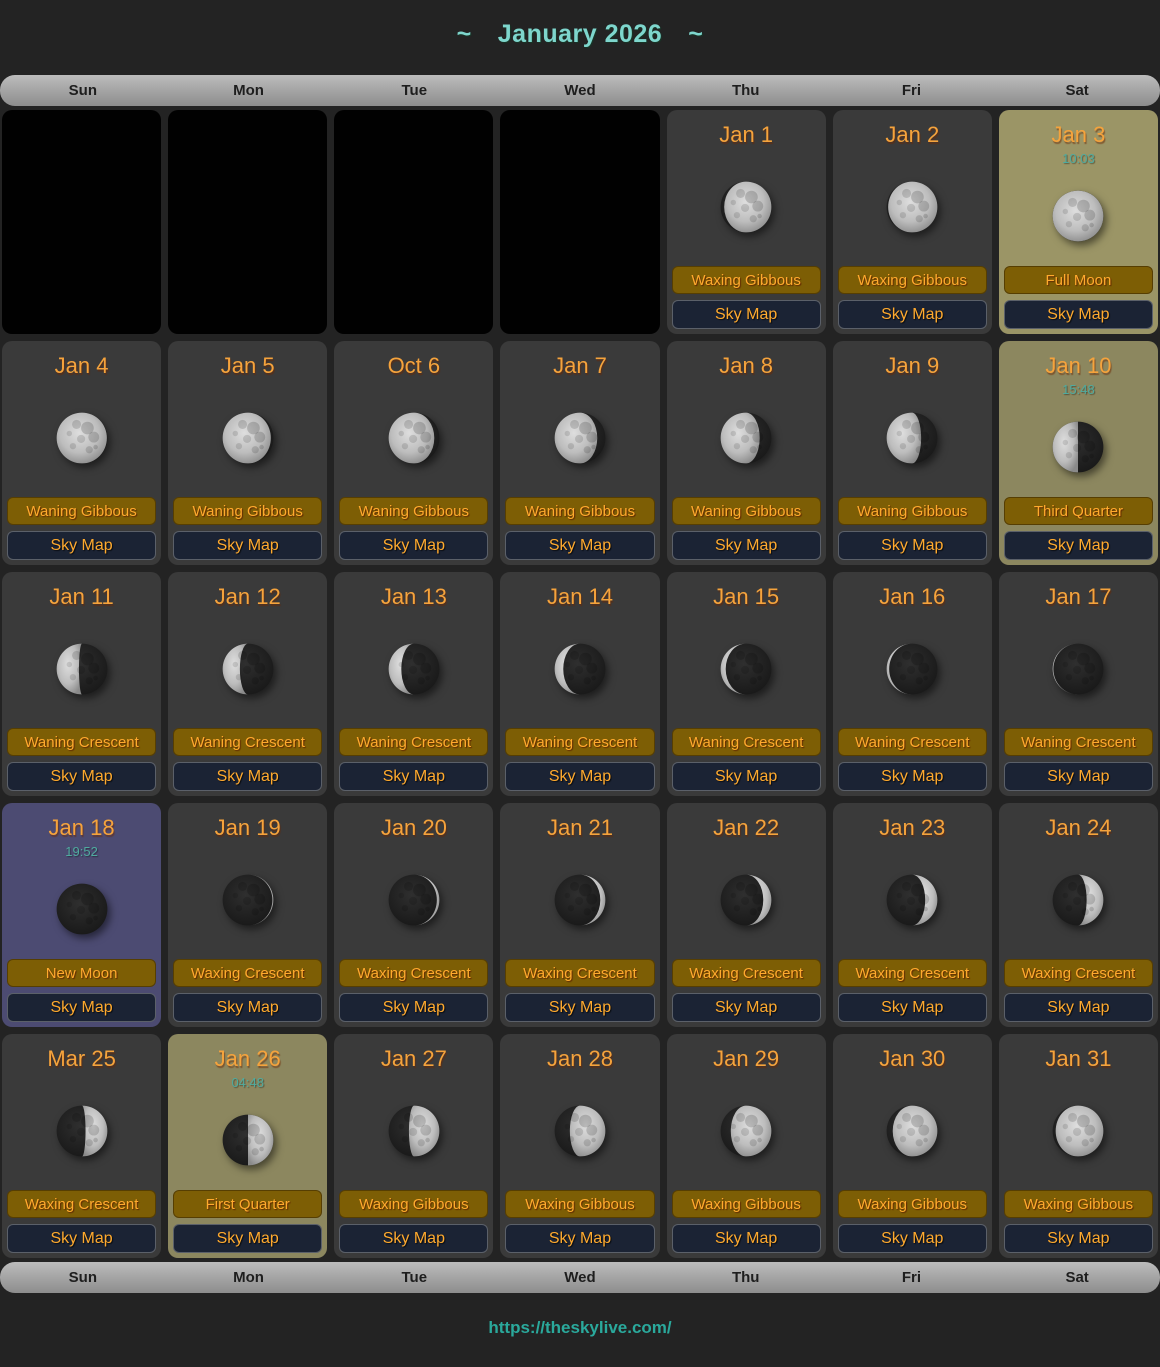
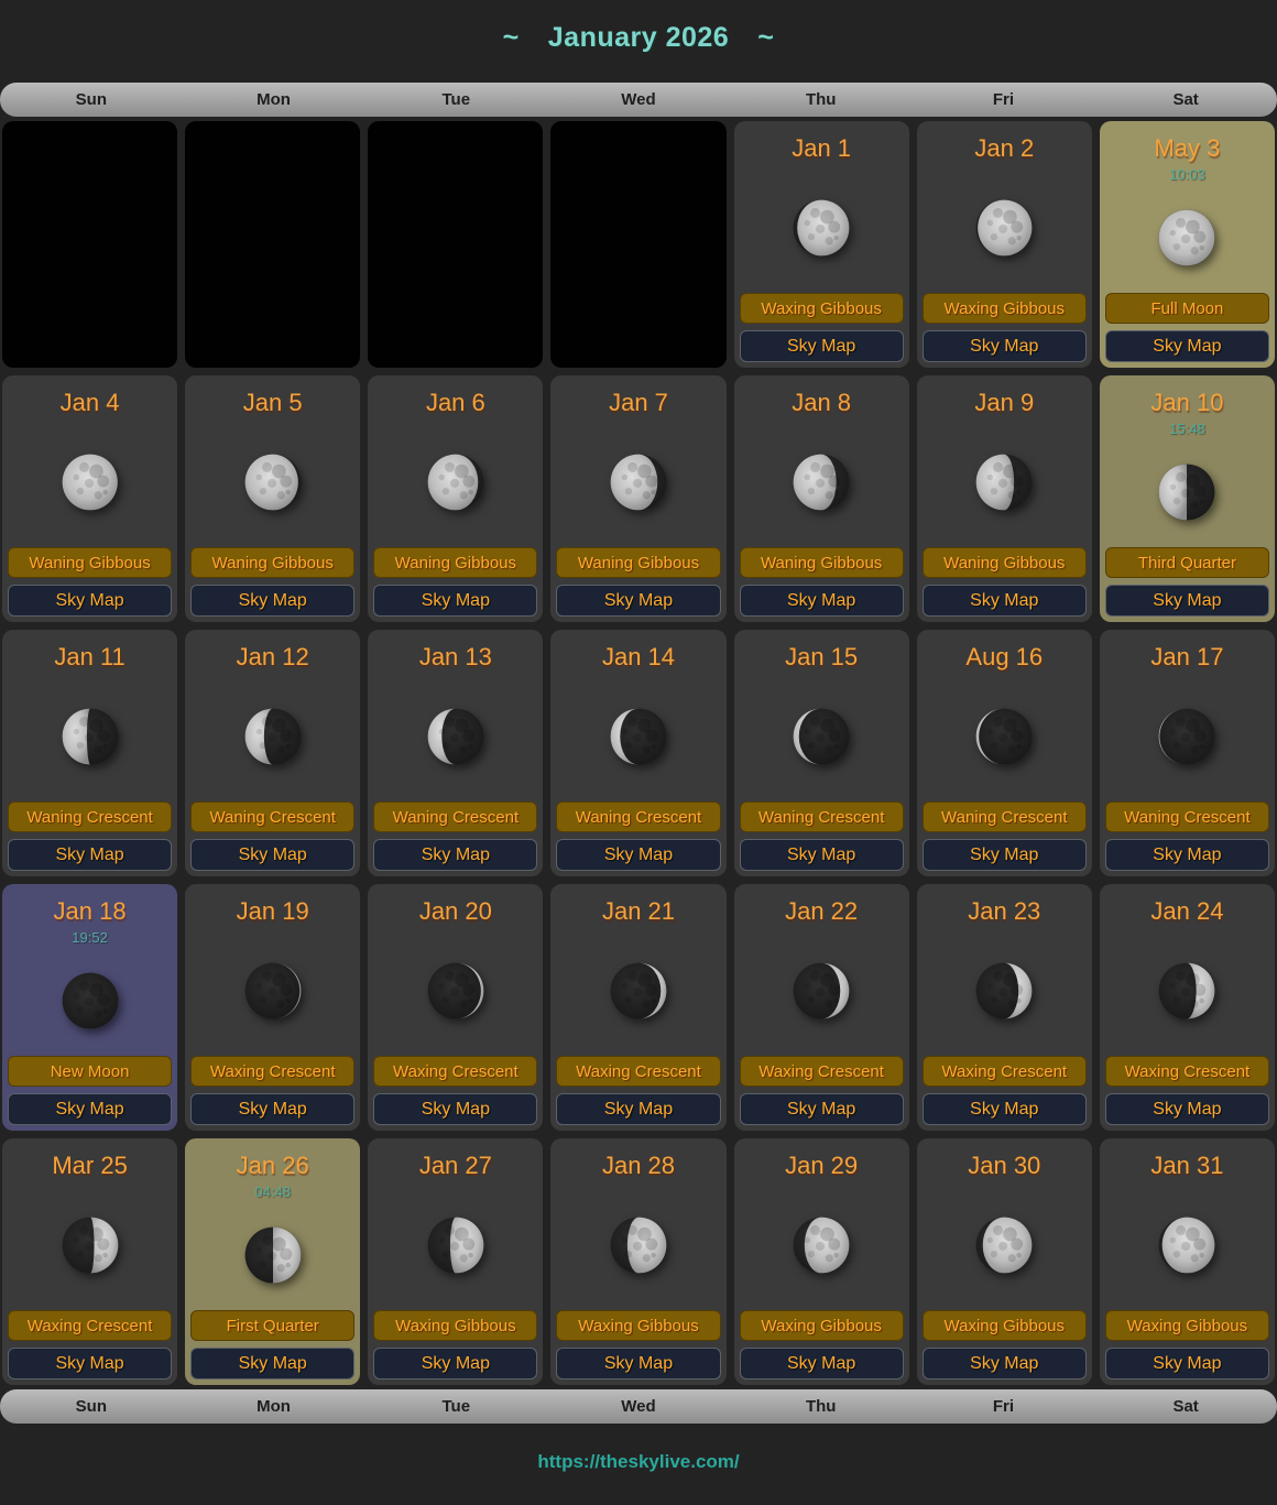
  ~ January 2026 ~
  Sun
  Mon
  Tue
  Wed
  Thu
  Fri
  Sat
  Jan 1
  Waxing Gibbous
  Sky Map
  Jan 2
  Waxing Gibbous
  Sky Map
- Jan 3
+ May 3
  10:03
  Full Moon
  Sky Map
  Jan 4
  Waning Gibbous
  Sky Map
  Jan 5
  Waning Gibbous
  Sky Map
- Oct 6
+ Jan 6
  Waning Gibbous
  Sky Map
  Jan 7
  Waning Gibbous
  Sky Map
  Jan 8
  Waning Gibbous
  Sky Map
  Jan 9
  Waning Gibbous
  Sky Map
  Jan 10
  15:48
  Third Quarter
  Sky Map
  Jan 11
  Waning Crescent
  Sky Map
  Jan 12
  Waning Crescent
  Sky Map
  Jan 13
  Waning Crescent
  Sky Map
  Jan 14
  Waning Crescent
  Sky Map
  Jan 15
  Waning Crescent
  Sky Map
- Jan 16
+ Aug 16
  Waning Crescent
  Sky Map
  Jan 17
  Waning Crescent
  Sky Map
  Jan 18
  19:52
  New Moon
  Sky Map
  Jan 19
  Waxing Crescent
  Sky Map
  Jan 20
  Waxing Crescent
  Sky Map
  Jan 21
  Waxing Crescent
  Sky Map
  Jan 22
  Waxing Crescent
  Sky Map
  Jan 23
  Waxing Crescent
  Sky Map
  Jan 24
  Waxing Crescent
  Sky Map
  Mar 25
  Waxing Crescent
  Sky Map
  Jan 26
  04:48
  First Quarter
  Sky Map
  Jan 27
  Waxing Gibbous
  Sky Map
  Jan 28
  Waxing Gibbous
  Sky Map
  Jan 29
  Waxing Gibbous
  Sky Map
  Jan 30
  Waxing Gibbous
  Sky Map
  Jan 31
  Waxing Gibbous
  Sky Map
  Sun
  Mon
  Tue
  Wed
  Thu
  Fri
  Sat
  https://theskylive.com/
